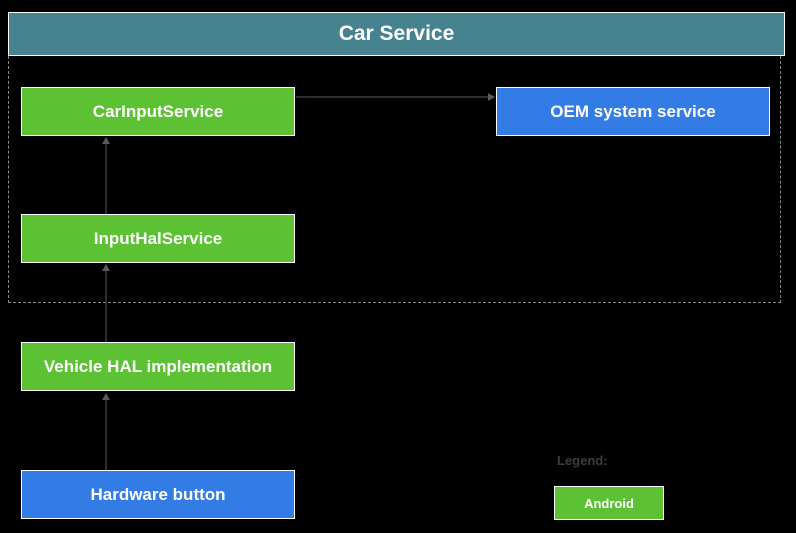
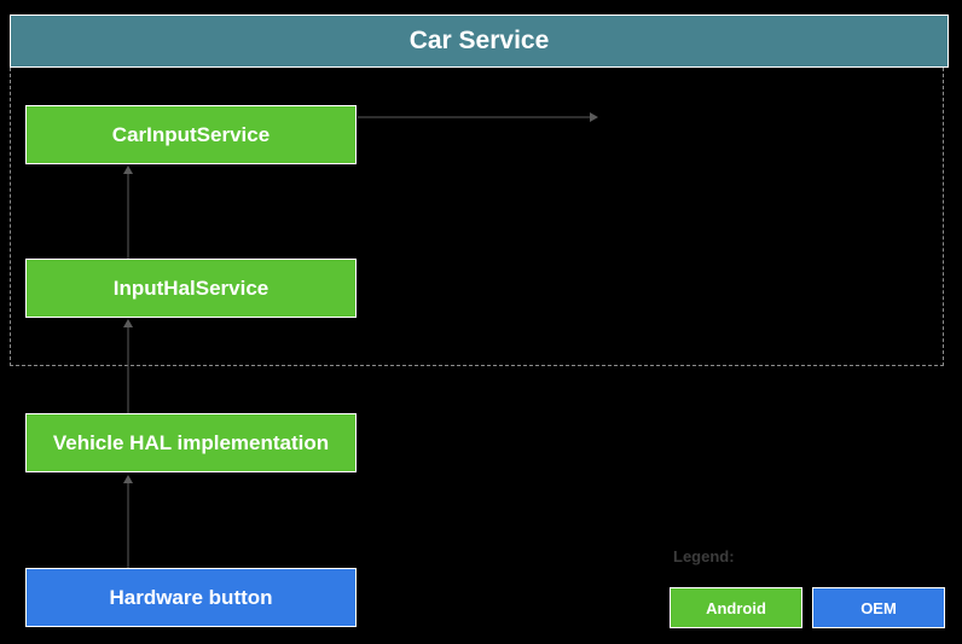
  Car Service
  CarInputService
- OEM system service
  InputHalService
  Vehicle HAL implementation
  Hardware button
  Legend:
  Android
+ OEM
